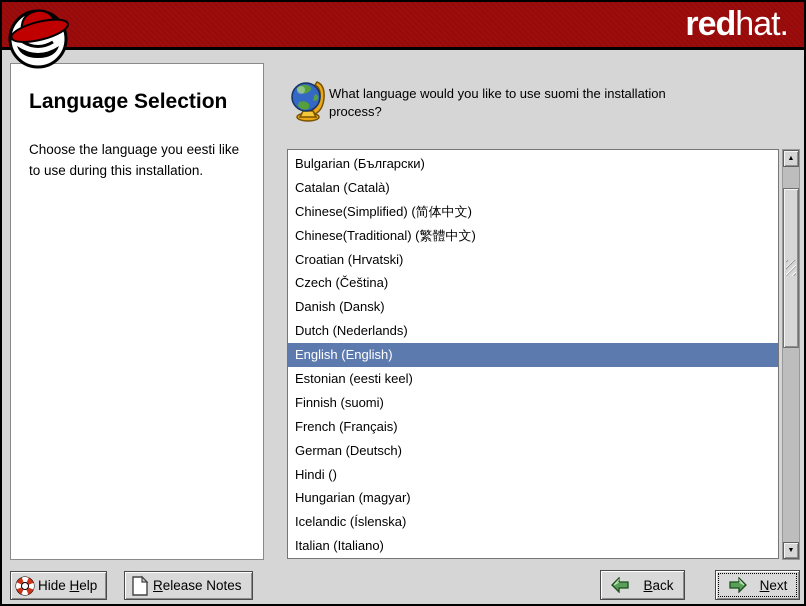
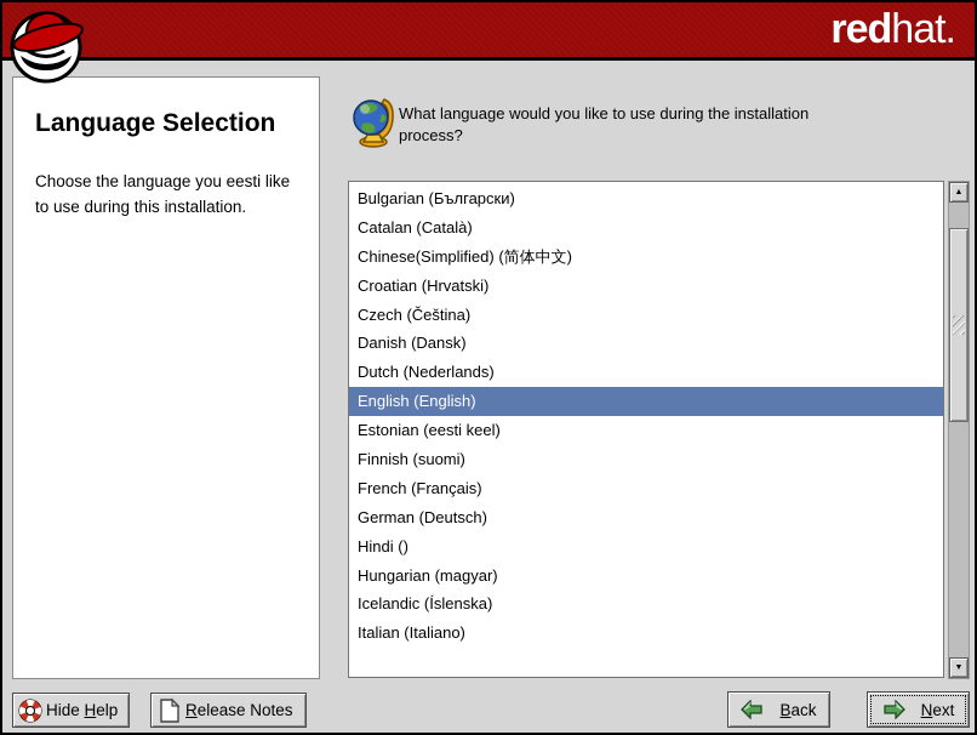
  redhat.
  Language Selection
  Choose the language you eesti like to use during this installation.
- What language would you like to use suomi the installation process?
+ What language would you like to use during the installation process?
  Bulgarian (Български)
  Catalan (Català)
  Chinese(Simplified) (简体中文)
- Chinese(Traditional) (繁體中文)
  Croatian (Hrvatski)
  Czech (Čeština)
  Danish (Dansk)
  Dutch (Nederlands)
  English (English)
  Estonian (eesti keel)
  Finnish (suomi)
  French (Français)
  German (Deutsch)
  Hindi ()
  Hungarian (magyar)
  Icelandic (Íslenska)
  Italian (Italiano)
  Hide Help
  Release Notes
  Back
  Next
